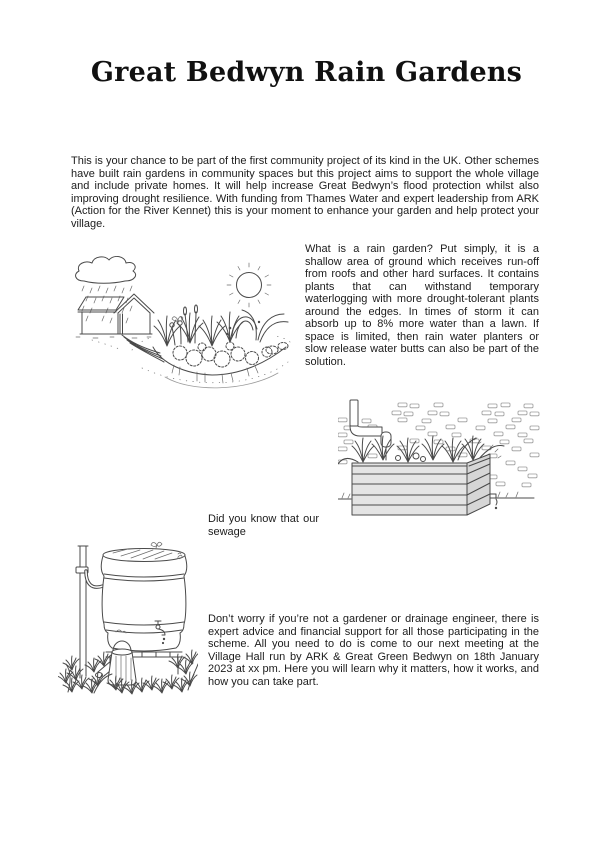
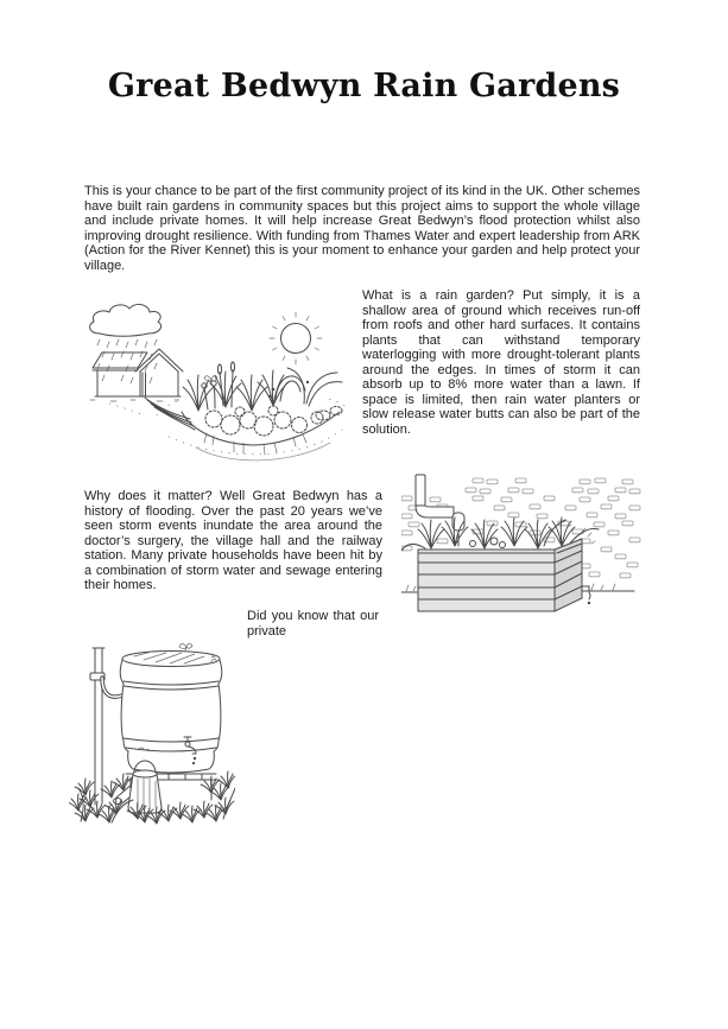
  Great Bedwyn Rain Gardens
  This is your chance to be part of the first community project of its kind in the UK. Other schemes have built rain gardens in community spaces but this project aims to support the whole village and include private homes. It will help increase Great Bedwyn’s flood protection whilst also improving drought resilience. With funding from Thames Water and expert leadership from ARK (Action for the River Kennet) this is your moment to enhance your garden and help protect your village.
  What is a rain garden? Put simply, it is a shallow area of ground which receives run-off from roofs and other hard surfaces. It contains plants that can withstand temporary waterlogging with more drought-tolerant plants around the edges. In times of storm it can absorb up to 8% more water than a lawn. If space is limited, then rain water planters or slow release water butts can also be part of the solution.
+ Why does it matter? Well Great Bedwyn has a history of flooding. Over the past 20 years we’ve seen storm events inundate the area around the doctor’s surgery, the village hall and the railway station. Many private households have been hit by a combination of storm water and sewage entering their homes.
- Did you know that our sewage
+ Did you know that our private
- Don’t worry if you’re not a gardener or drainage engineer, there is expert advice and financial support for all those participating in the scheme. All you need to do is come to our next meeting at the Village Hall run by ARK & Great Green Bedwyn on 18th January 2023 at xx pm. Here you will learn why it matters, how it works, and how you can take part.
